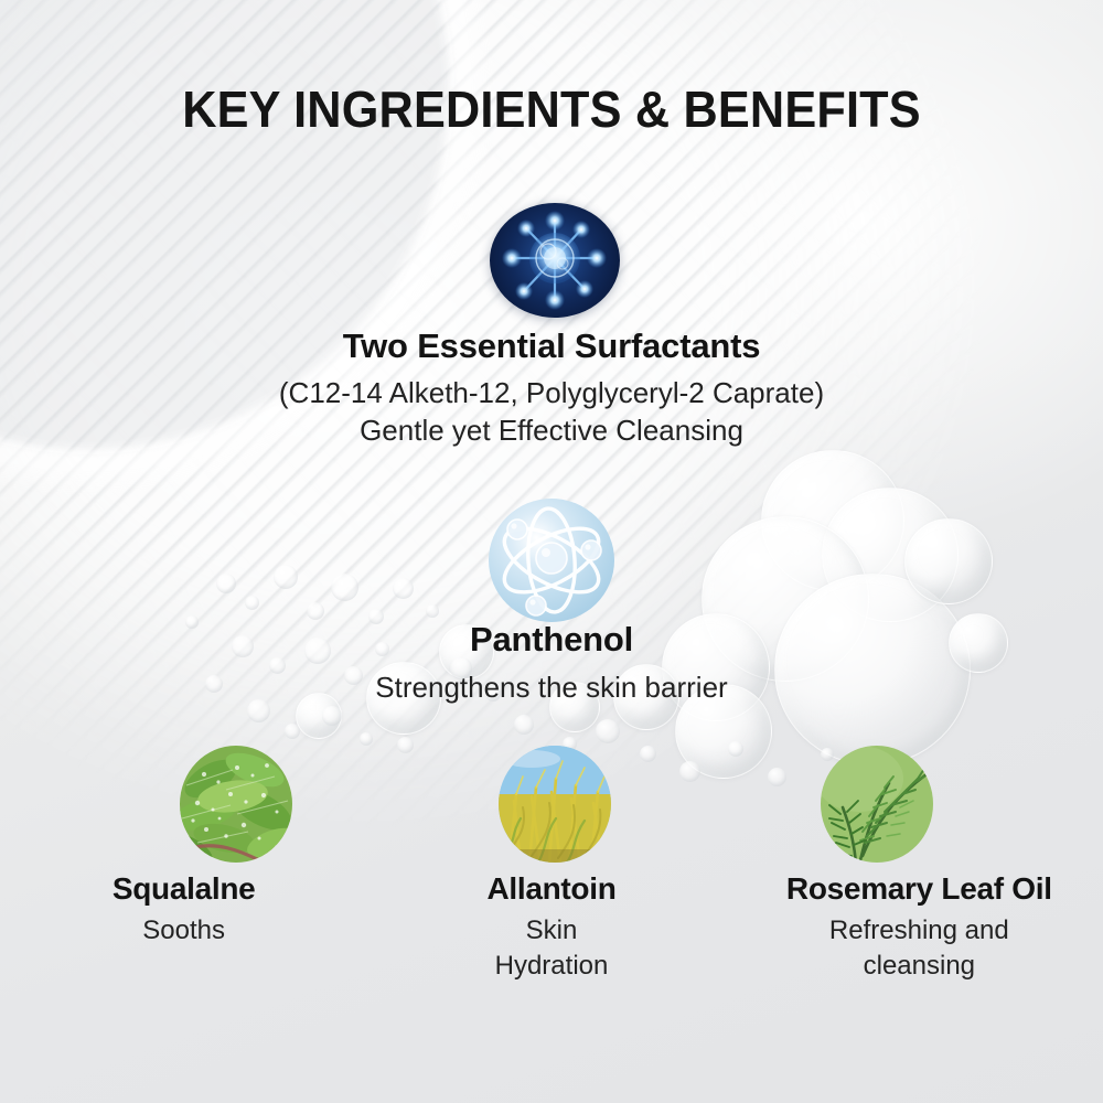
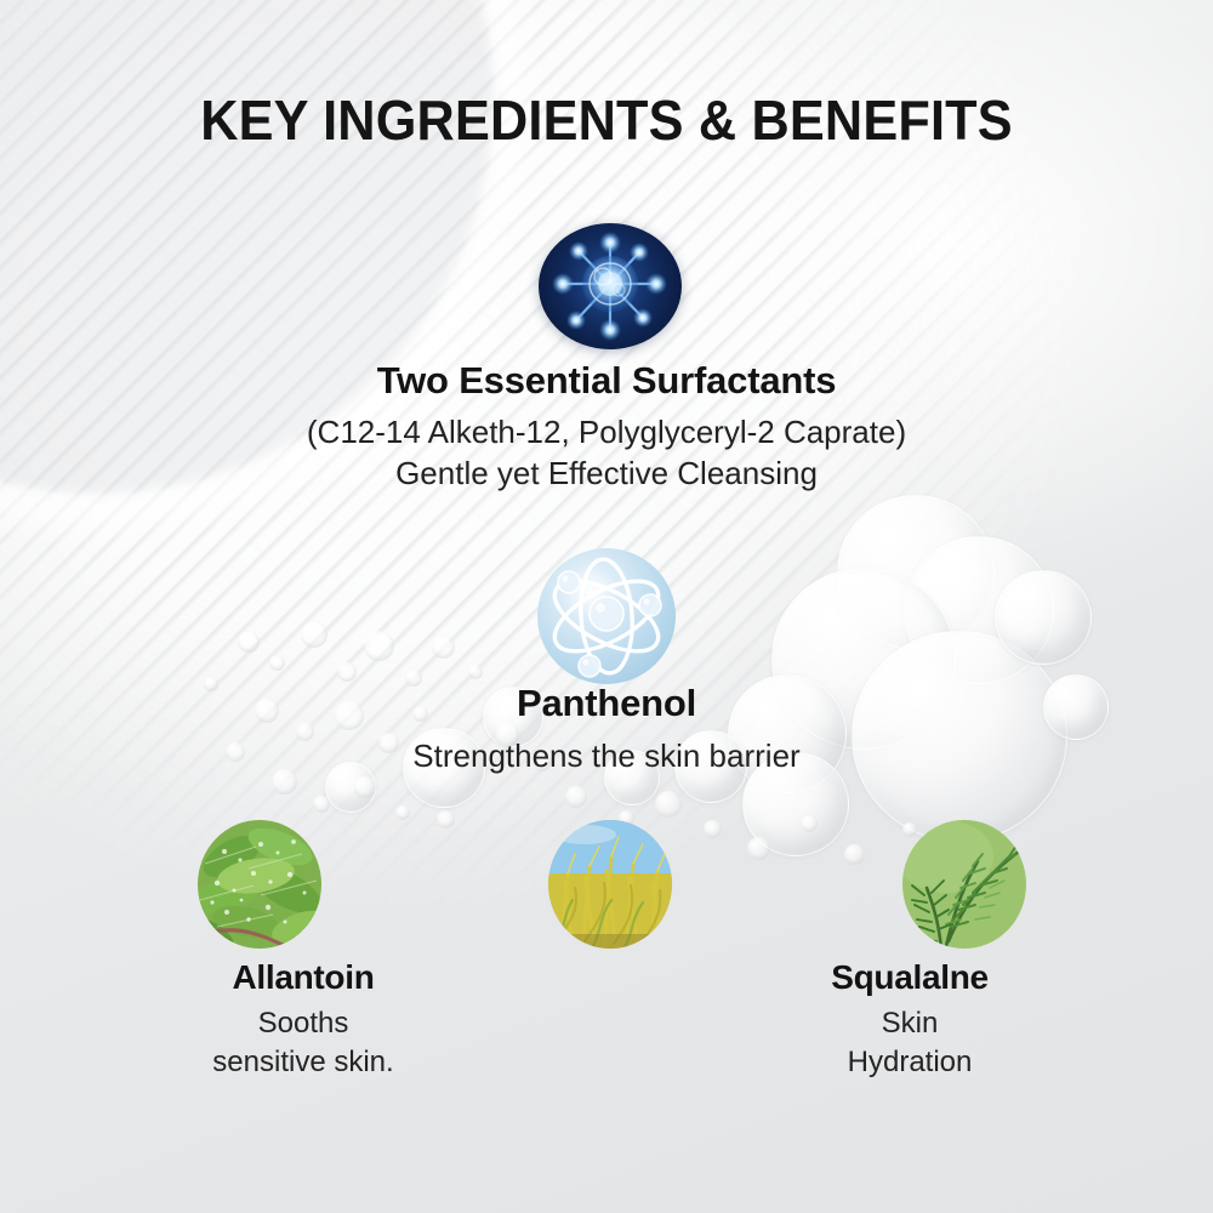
  KEY INGREDIENTS & BENEFITS
  Two Essential Surfactants
  (C12-14 Alketh-12, Polyglyceryl-2 Caprate)
  Gentle yet Effective Cleansing
  Panthenol
  Strengthens the skin barrier
- Squalalne
+ Allantoin
  Sooths
+ sensitive skin.
- Allantoin
+ Squalalne
  Skin
  Hydration
- Rosemary Leaf Oil
- Refreshing and
- cleansing
